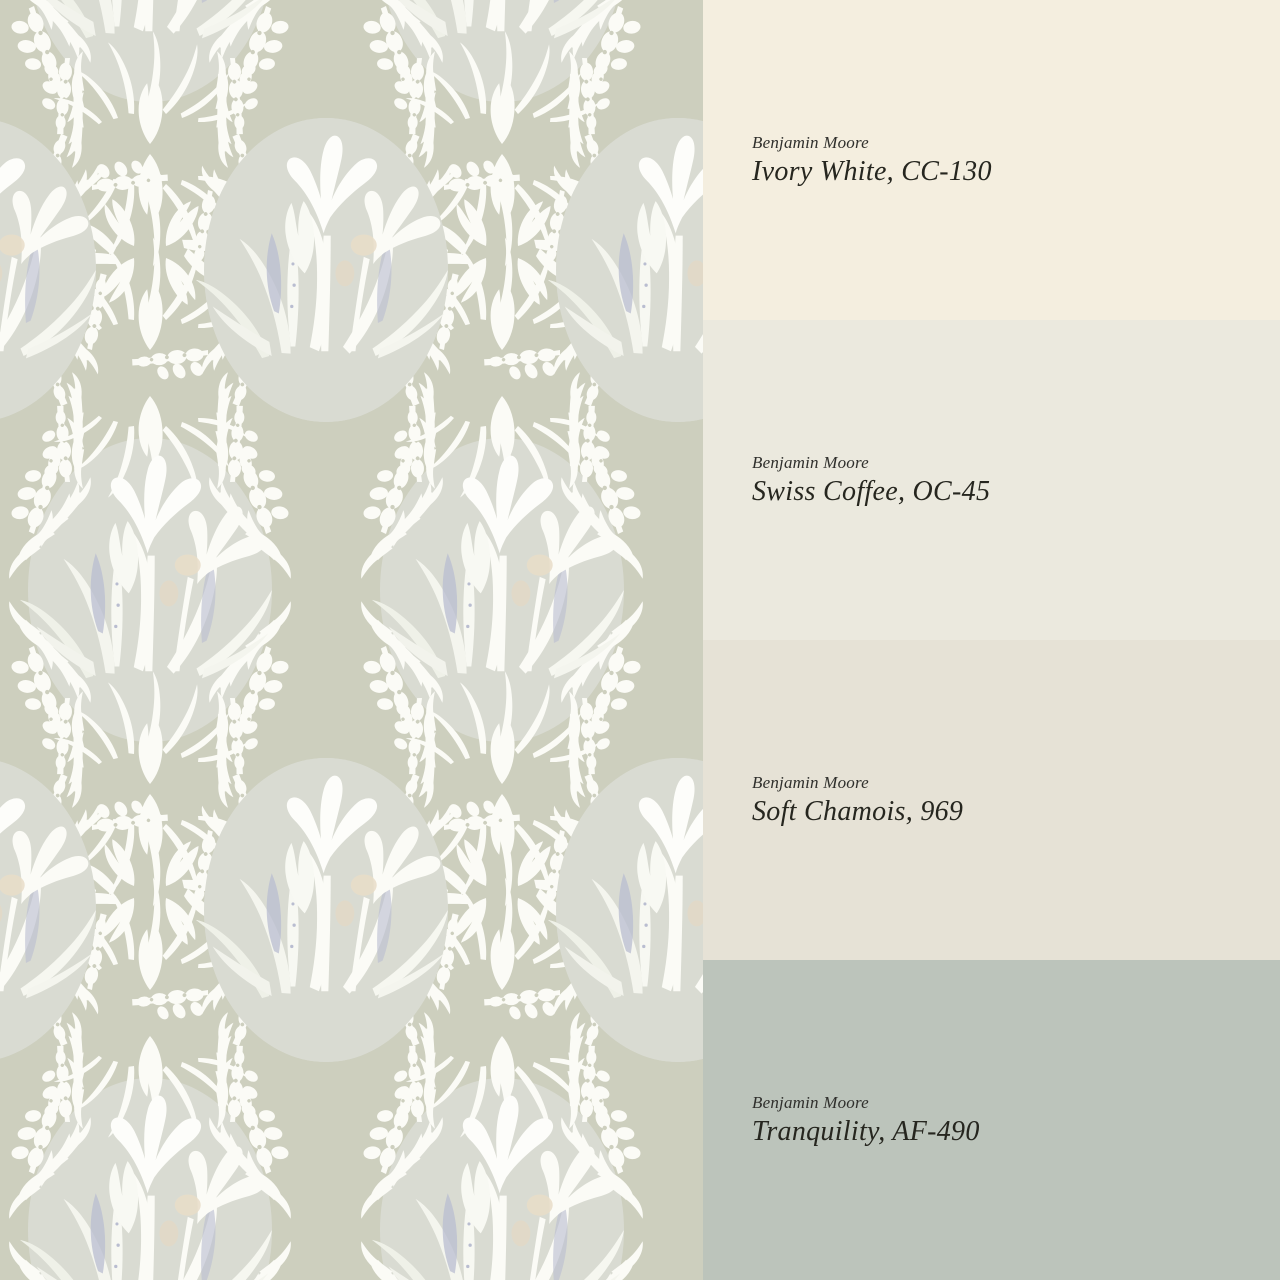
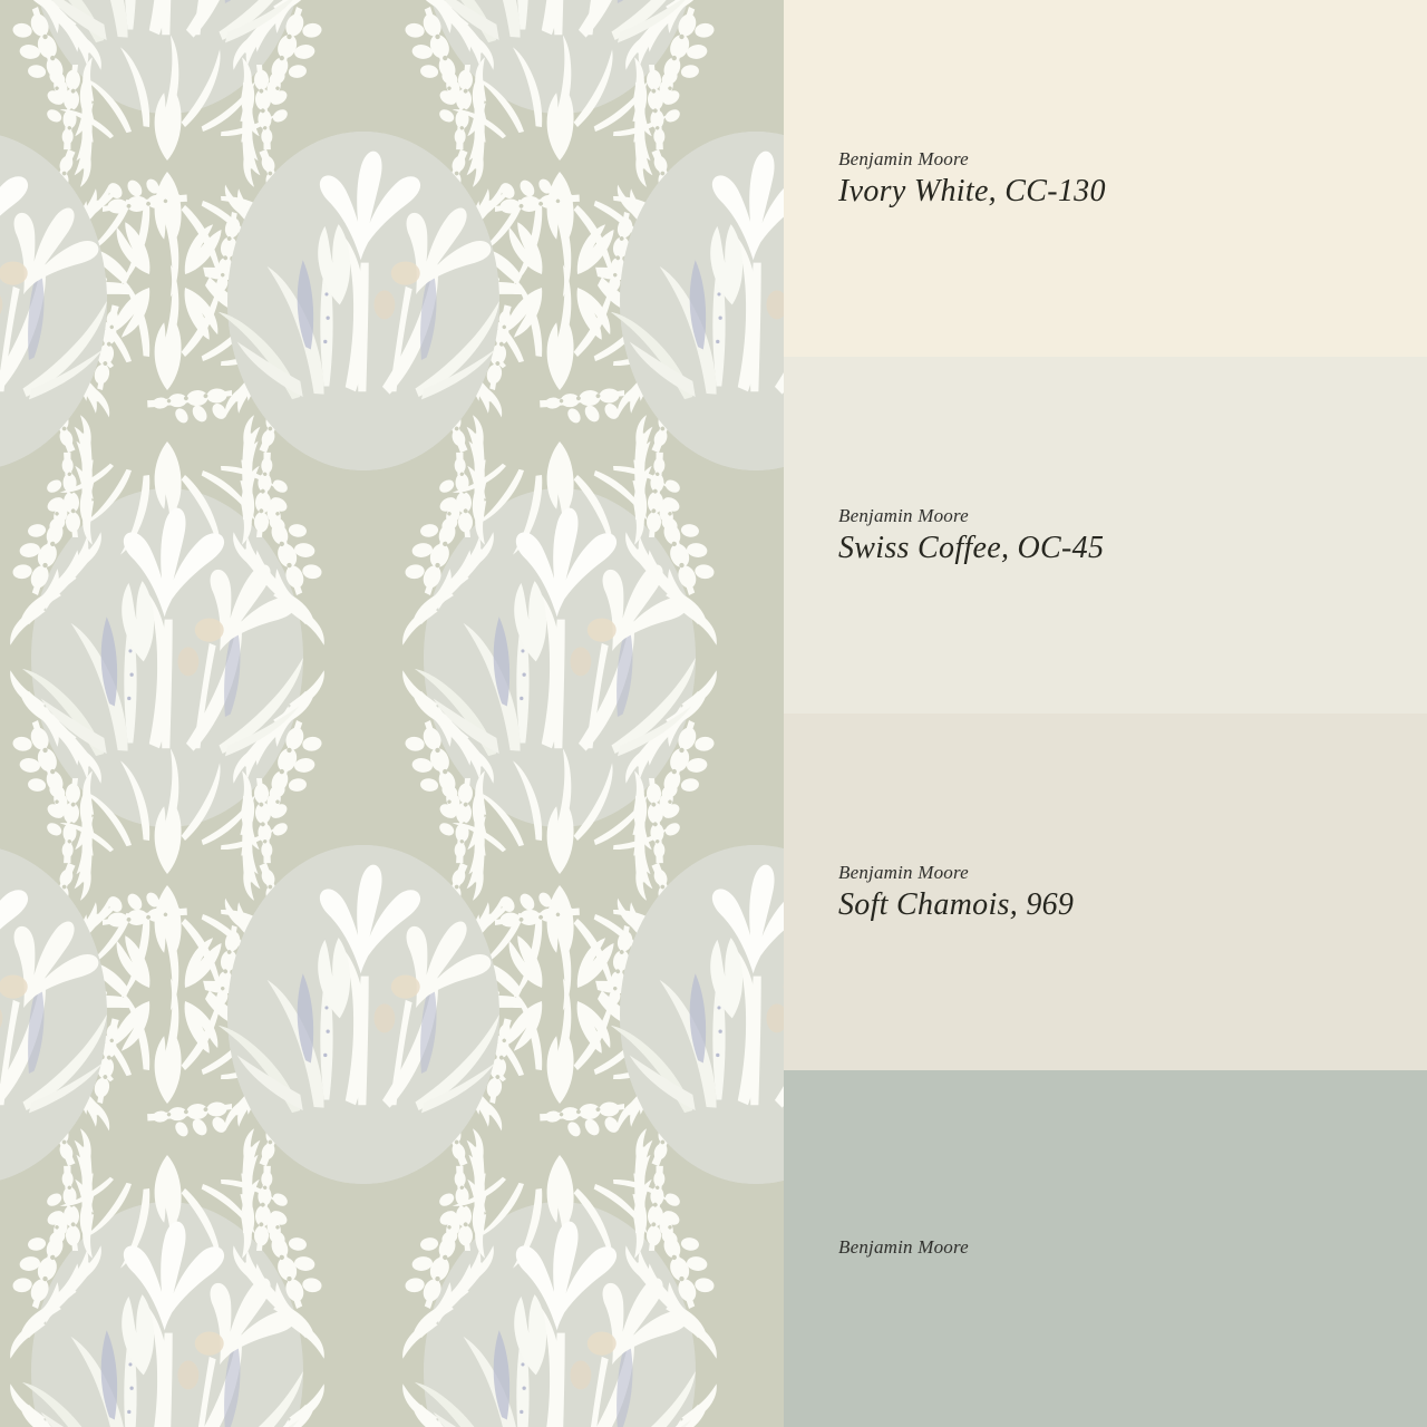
  Benjamin Moore
  Ivory White, CC-130
  Benjamin Moore
  Swiss Coffee, OC-45
  Benjamin Moore
  Soft Chamois, 969
  Benjamin Moore
- Tranquility, AF-490
